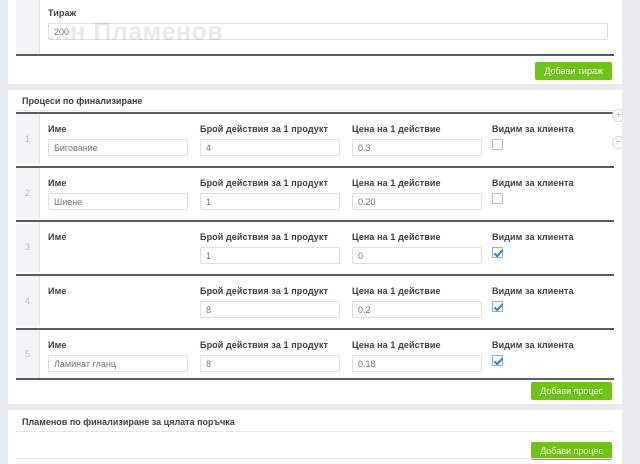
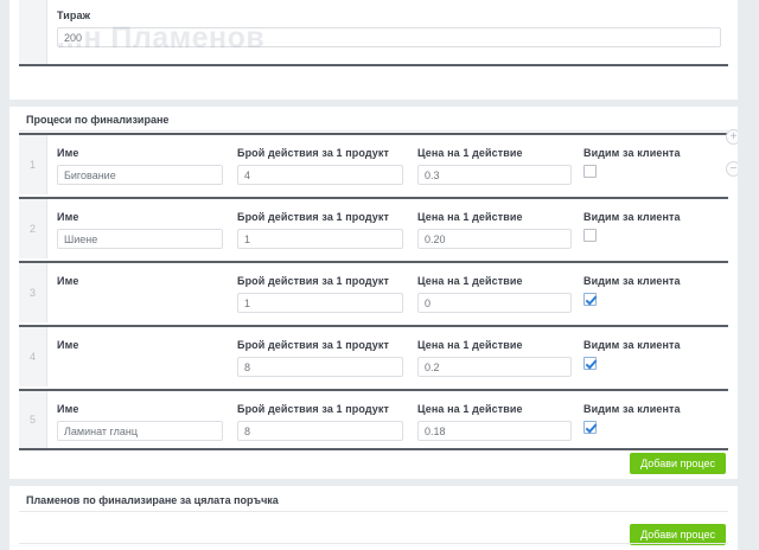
  Тираж
  200
- Добави тираж
  Процеси по финализиране
  1
  Име
  Бигование
  Брой действия за 1 продукт
  4
  Цена на 1 действие
  0.3
  Видим за клиента
  +
  −
  2
  Име
  Шиене
  Брой действия за 1 продукт
  1
  Цена на 1 действие
  0.20
  Видим за клиента
  3
  Име
  Брой действия за 1 продукт
  1
  Цена на 1 действие
  0
  Видим за клиента
  4
  Име
  Брой действия за 1 продукт
  8
  Цена на 1 действие
  0.2
  Видим за клиента
  5
  Име
  Ламинат гланц
  Брой действия за 1 продукт
  8
  Цена на 1 действие
  0.18
  Видим за клиента
  Добави процес
  Пламенов по финализиране за цялата поръчка
  Добави процес
  ...н Пламенов
